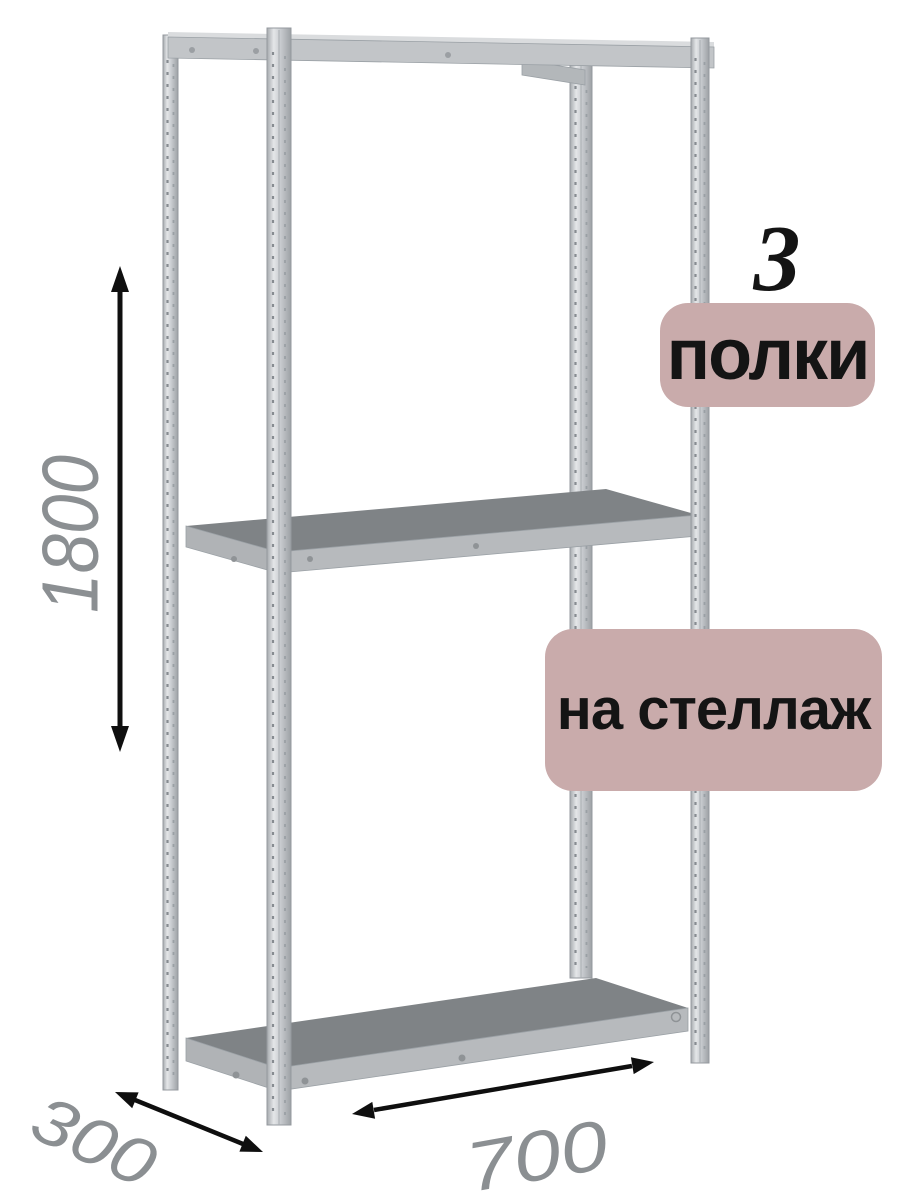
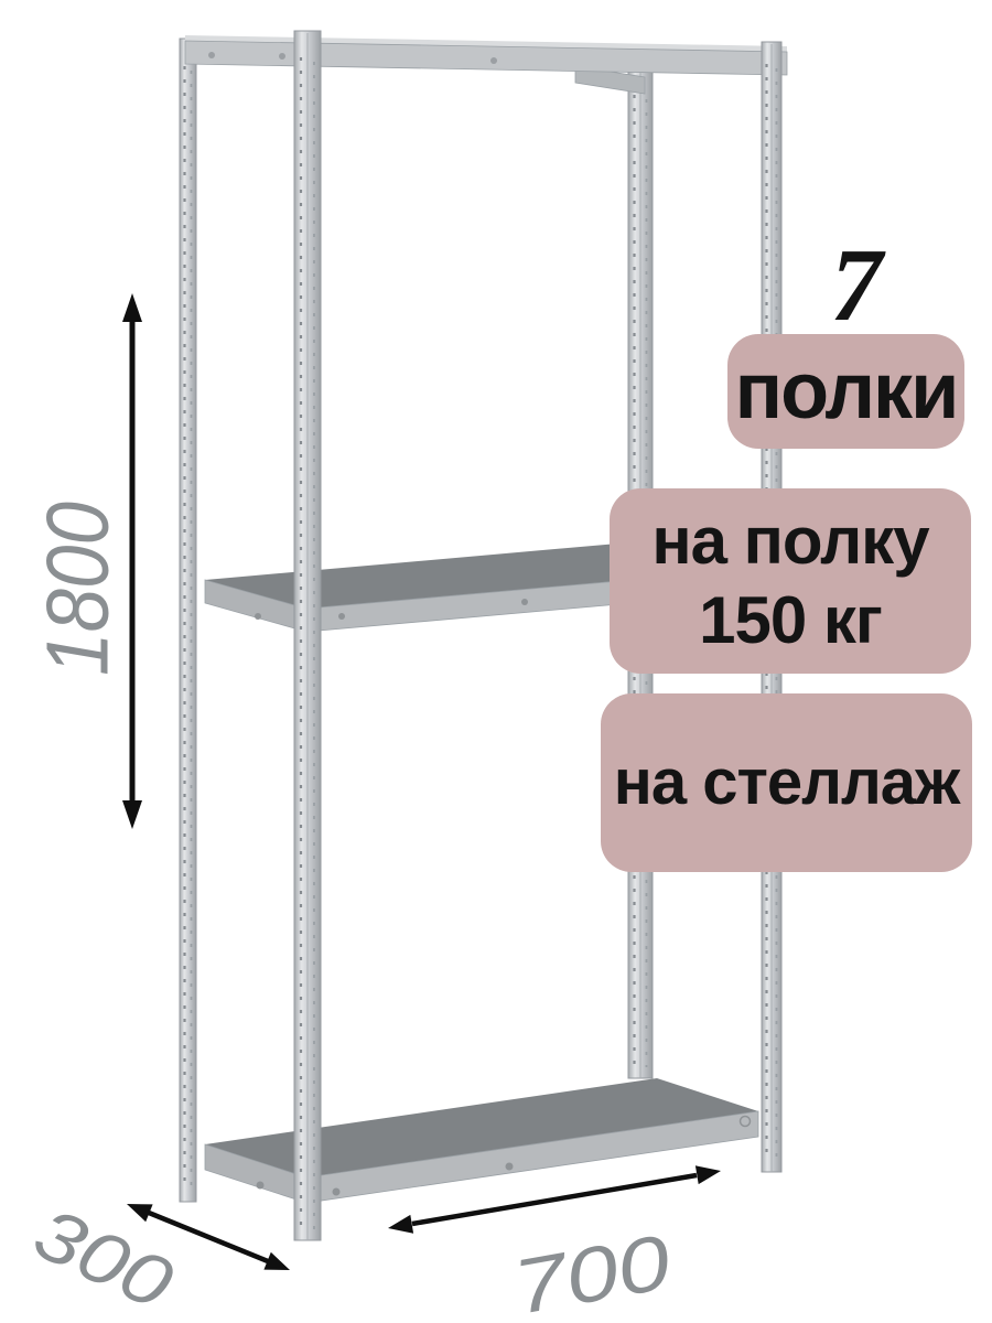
- 3
+ 7
  полки
+ на полку
+ 150 кг
  на стеллаж
